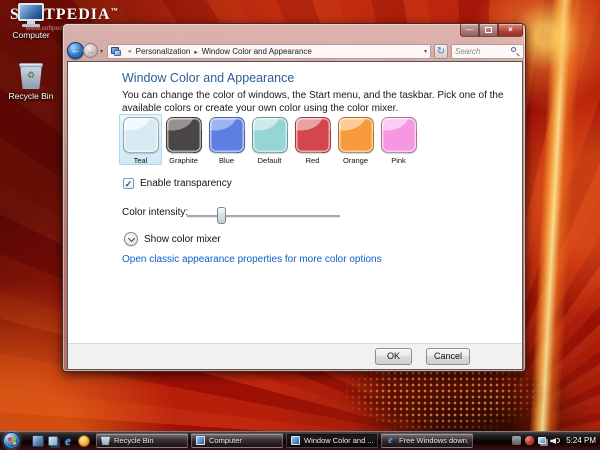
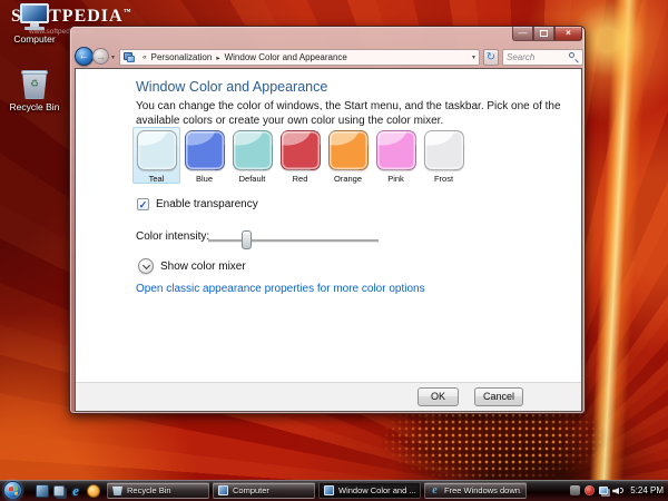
  STPEDIA
  Computer
  ♻
  Recycle Bin
  —
  ×
  ←
  →
  Personalization
  Window Color and Appearance
  ↻
  Search
  Window Color and Appearance
  You can change the color of windows, the Start menu, and the taskbar. Pick one of the available colors or create your own color using the color mixer.
  Teal
- Graphite
  Blue
  Default
  Red
  Orange
  Pink
+ Frost
  ✓
  Enable transparency
  Color intensity:
  Show color mixer
  Open classic appearance properties for more color options
  OK
  Cancel
  e
  Recycle Bin
  Computer
  Window Color and ...
  e
  Free Windows down.
  5:24 PM
